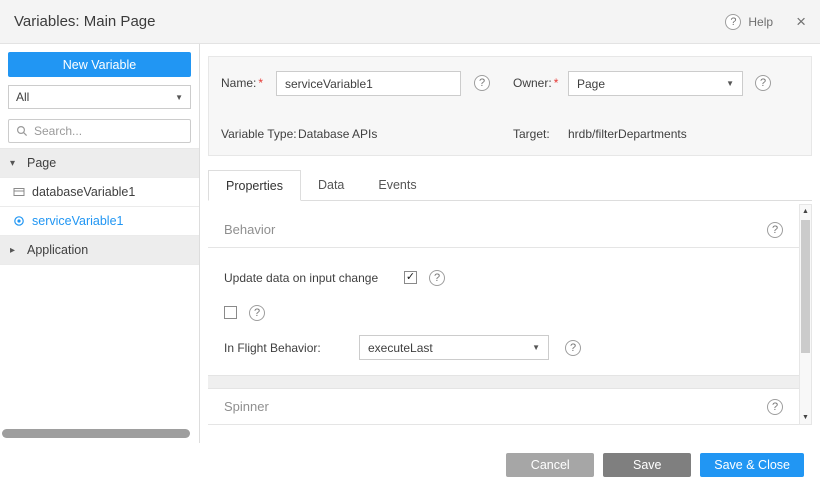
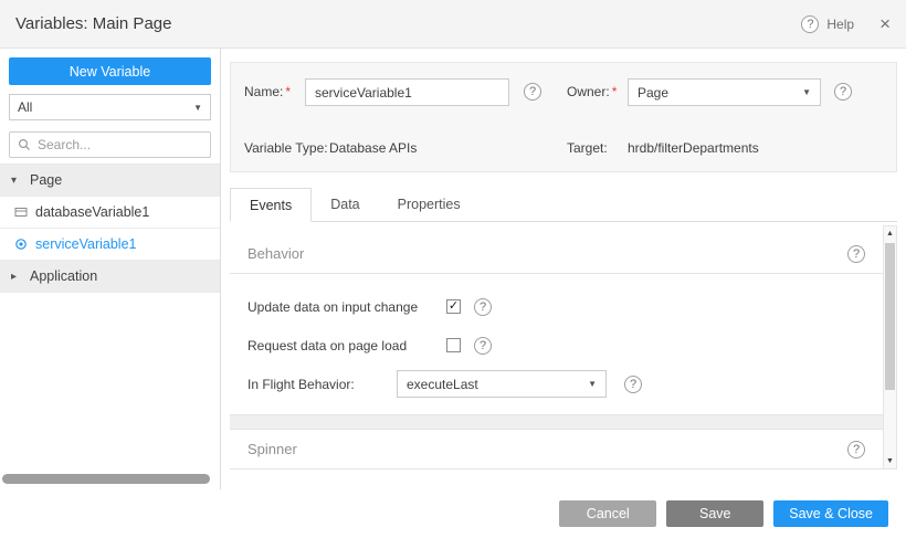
  Variables: Main Page
  ?
  Help
  ×
  New Variable
  All
  ▼
  Search...
  ▾
  Page
  databaseVariable1
  serviceVariable1
  ▸
  Application
  Name: *
  serviceVariable1
  ?
  Owner: *
  Page
  ▼
  ?
  Variable Type:
  Database APIs
  Target:
  hrdb/filterDepartments
- Properties
+ Events
  Data
- Events
+ Properties
  Behavior
  ?
  Update data on input change
  ✓
  ?
+ Request data on page load
  ?
  In Flight Behavior:
  executeLast
  ▼
  ?
  Spinner
  ?
  Cancel
  Save
  Save & Close
